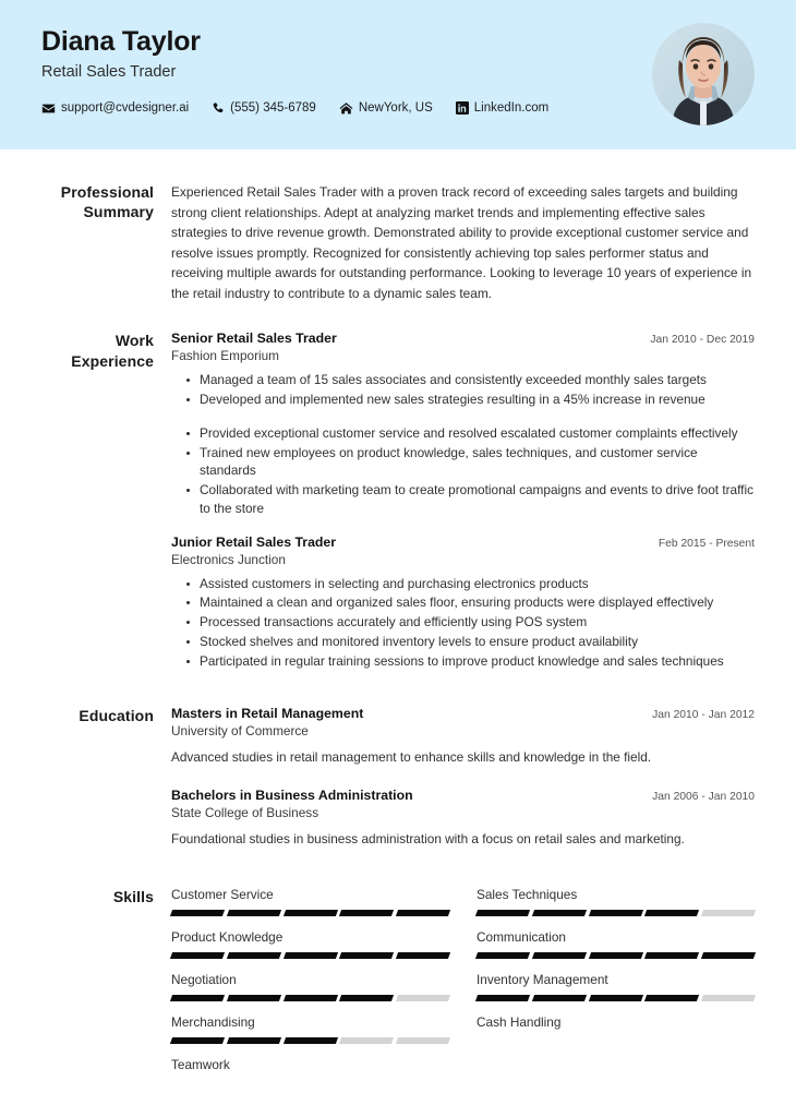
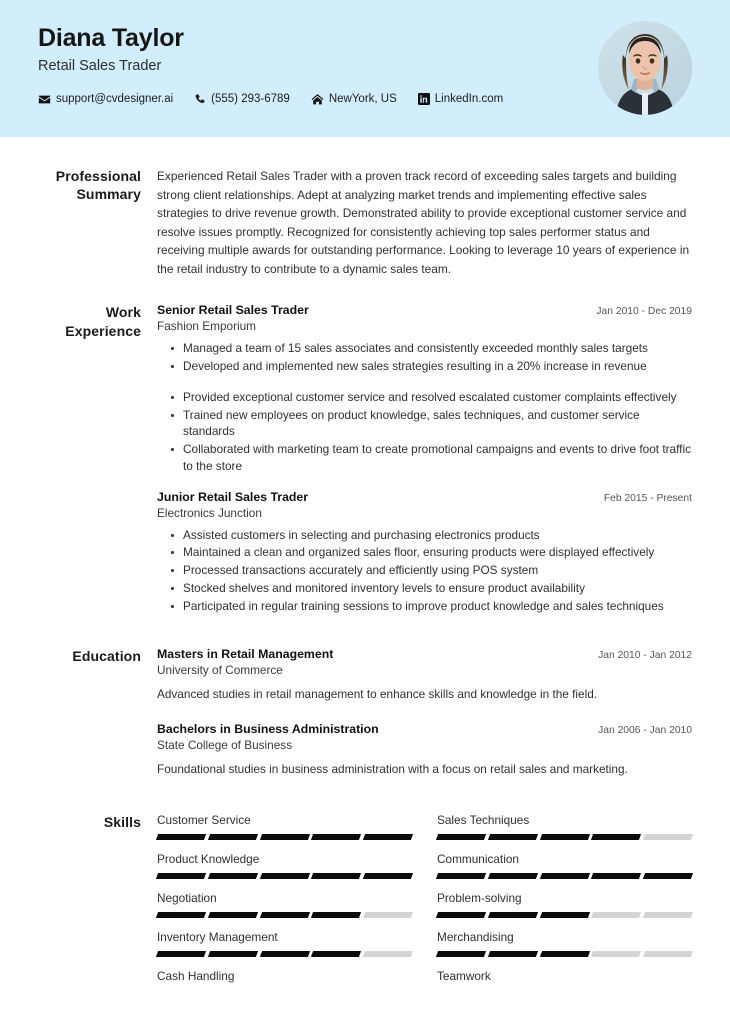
  Diana Taylor
  Retail Sales Trader
  support@cvdesigner.ai
- (555) 345-6789
+ (555) 293-6789
  NewYork, US
  LinkedIn.com
  Professional Summary
  Experienced Retail Sales Trader with a proven track record of exceeding sales targets and building strong client relationships. Adept at analyzing market trends and implementing effective sales strategies to drive revenue growth. Demonstrated ability to provide exceptional customer service and resolve issues promptly. Recognized for consistently achieving top sales performer status and receiving multiple awards for outstanding performance. Looking to leverage 10 years of experience in the retail industry to contribute to a dynamic sales team.
  Work Experience
  Senior Retail Sales Trader
  Jan 2010 - Dec 2019
  Fashion Emporium
  Managed a team of 15 sales associates and consistently exceeded monthly sales targets
- Developed and implemented new sales strategies resulting in a 45% increase in revenue
+ Developed and implemented new sales strategies resulting in a 20% increase in revenue
  Provided exceptional customer service and resolved escalated customer complaints effectively
  Trained new employees on product knowledge, sales techniques, and customer service standards
  Collaborated with marketing team to create promotional campaigns and events to drive foot traffic to the store
  Junior Retail Sales Trader
  Feb 2015 - Present
  Electronics Junction
  Assisted customers in selecting and purchasing electronics products
  Maintained a clean and organized sales floor, ensuring products were displayed effectively
  Processed transactions accurately and efficiently using POS system
  Stocked shelves and monitored inventory levels to ensure product availability
  Participated in regular training sessions to improve product knowledge and sales techniques
  Education
  Masters in Retail Management
  Jan 2010 - Jan 2012
  University of Commerce
  Advanced studies in retail management to enhance skills and knowledge in the field.
  Bachelors in Business Administration
  Jan 2006 - Jan 2010
  State College of Business
  Foundational studies in business administration with a focus on retail sales and marketing.
  Skills
  Customer Service
  Sales Techniques
  Product Knowledge
  Communication
  Negotiation
+ Problem-solving
  Inventory Management
  Merchandising
  Cash Handling
  Teamwork
